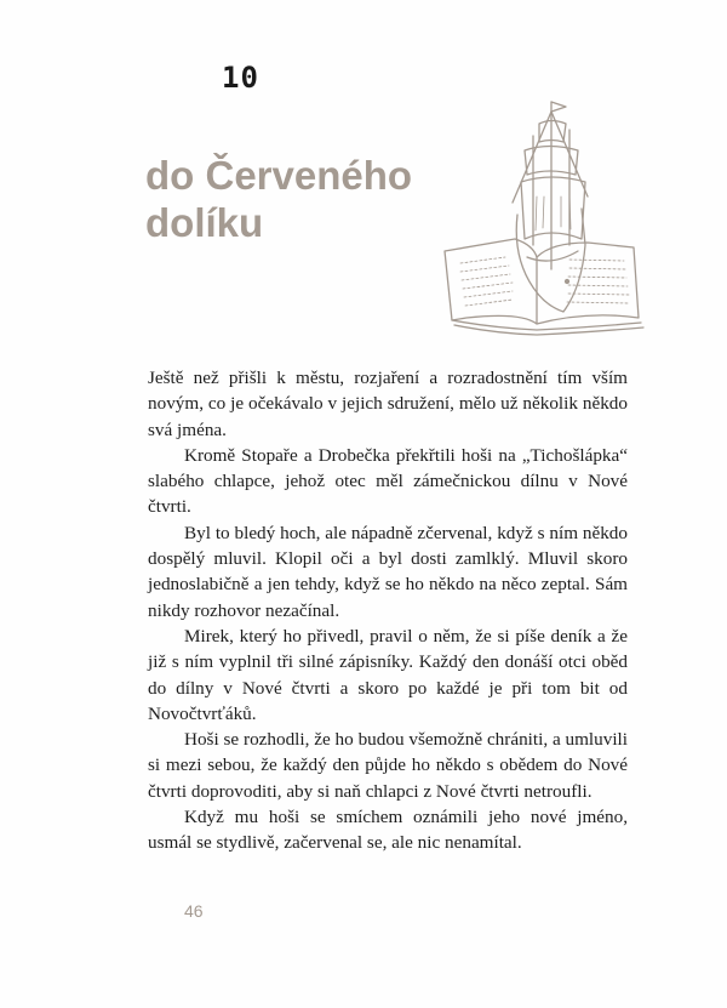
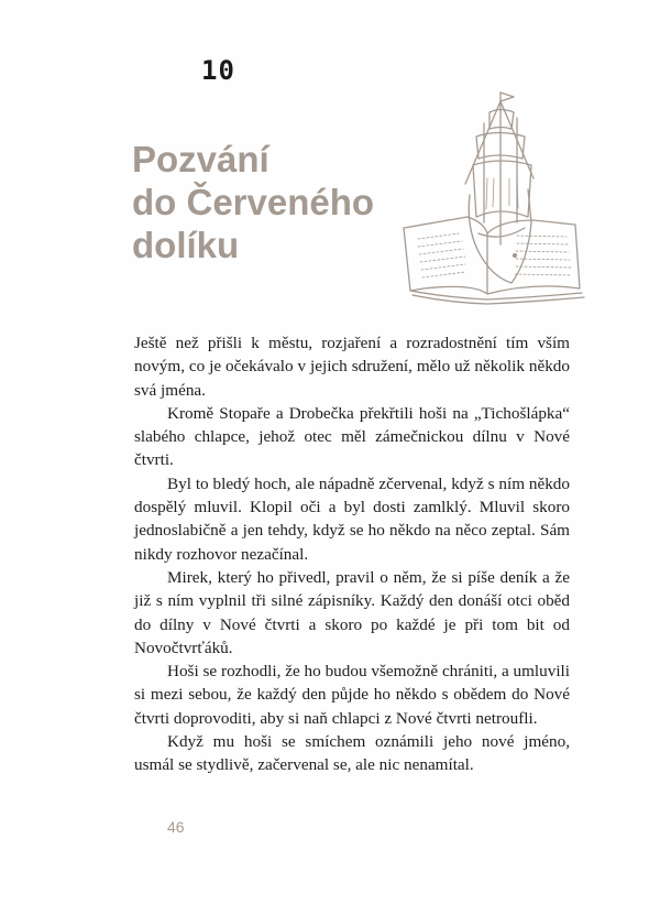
  10
+ Pozvání
  do Červeného
  dolíku
  Ještě než přišli k městu, rozjaření a rozradostnění tím vším novým, co je očekávalo v jejich sdružení, mělo už několik někdo svá jména.
  Kromě Stopaře a Drobečka překřtili hoši na „Tichošlápka“ slabého chlapce, jehož otec měl zámečnickou dílnu v Nové čtvrti.
  Byl to bledý hoch, ale nápadně zčervenal, když s ním někdo dospělý mluvil. Klopil oči a byl dosti zamlklý. Mluvil skoro jednoslabičně a jen tehdy, když se ho někdo na něco zeptal. Sám nikdy rozhovor nezačínal.
  Mirek, který ho přivedl, pravil o něm, že si píše deník a že již s ním vyplnil tři silné zápisníky. Každý den donáší otci oběd do dílny v Nové čtvrti a skoro po každé je při tom bit od Novočtvrťáků.
  Hoši se rozhodli, že ho budou všemožně chrániti, a umluvili si mezi sebou, že každý den půjde ho někdo s obědem do Nové čtvrti doprovoditi, aby si naň chlapci z Nové čtvrti netroufli.
  Když mu hoši se smíchem oznámili jeho nové jméno, usmál se stydlivě, začervenal se, ale nic nenamítal.
  46
